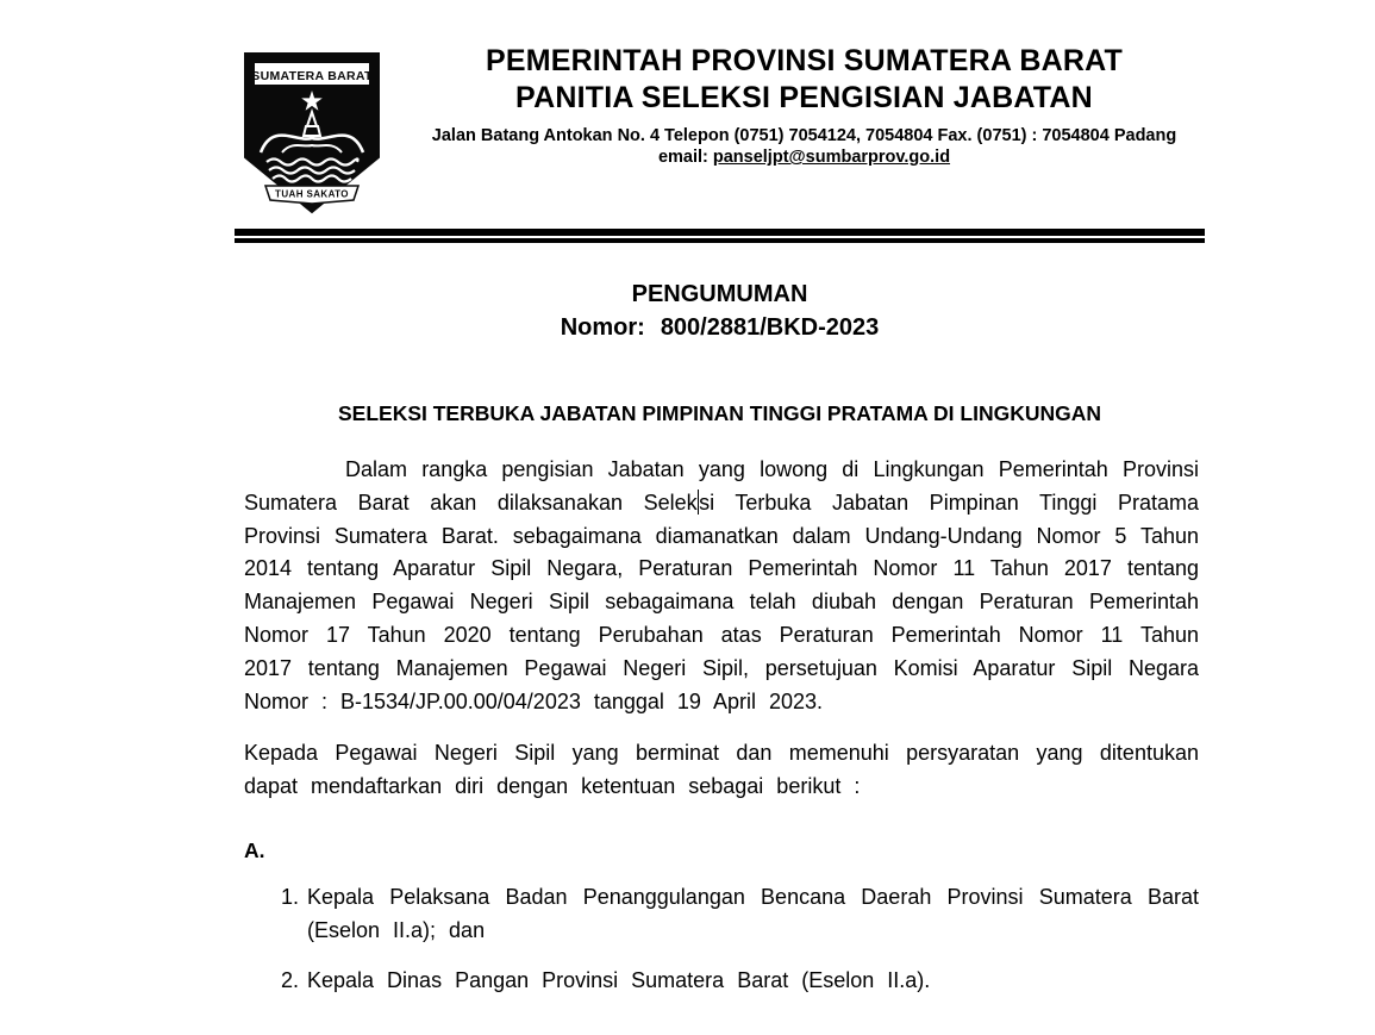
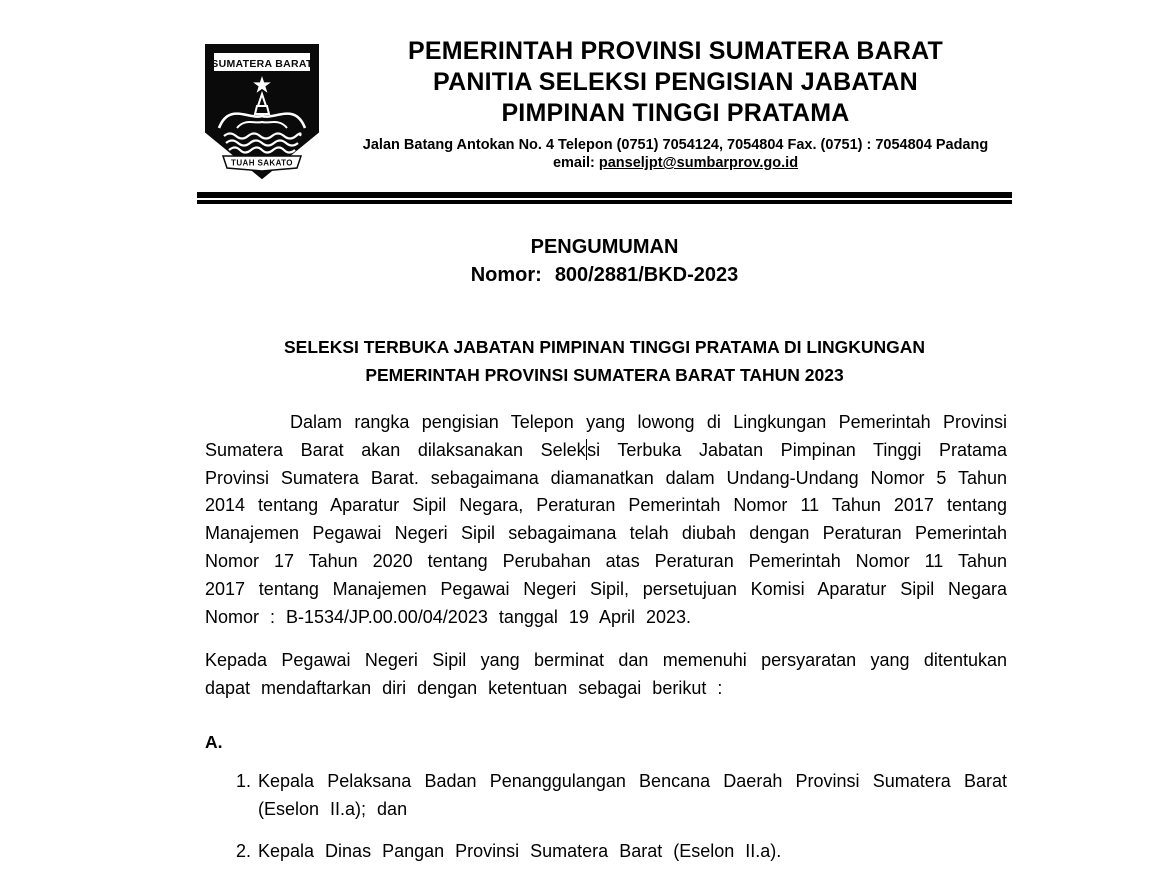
  SUMATERA BARAT
  TUAH SAKATO
  PEMERINTAH PROVINSI SUMATERA BARAT
  PANITIA SELEKSI PENGISIAN JABATAN
+ PIMPINAN TINGGI PRATAMA
  Jalan Batang Antokan No. 4 Telepon (0751) 7054124, 7054804 Fax. (0751) : 7054804 Padang
  email: panseljpt@sumbarprov.go.id
  PENGUMUMAN
  Nomor: 800/2881/BKD-2023
  SELEKSI TERBUKA JABATAN PIMPINAN TINGGI PRATAMA DI LINGKUNGAN
+ PEMERINTAH PROVINSI SUMATERA BARAT TAHUN 2023
- Dalam rangka pengisian Jabatan yang lowong di Lingkungan Pemerintah Provinsi Sumatera Barat akan dilaksanakan Seleksi Terbuka Jabatan Pimpinan Tinggi Pratama Provinsi Sumatera Barat. sebagaimana diamanatkan dalam Undang-Undang Nomor 5 Tahun 2014 tentang Aparatur Sipil Negara, Peraturan Pemerintah Nomor 11 Tahun 2017 tentang Manajemen Pegawai Negeri Sipil sebagaimana telah diubah dengan Peraturan Pemerintah Nomor 17 Tahun 2020 tentang Perubahan atas Peraturan Pemerintah Nomor 11 Tahun 2017 tentang Manajemen Pegawai Negeri Sipil, persetujuan Komisi Aparatur Sipil Negara Nomor : B-1534/JP.00.00/04/2023 tanggal 19 April 2023.
+ Dalam rangka pengisian Telepon yang lowong di Lingkungan Pemerintah Provinsi Sumatera Barat akan dilaksanakan Seleksi Terbuka Jabatan Pimpinan Tinggi Pratama Provinsi Sumatera Barat. sebagaimana diamanatkan dalam Undang-Undang Nomor 5 Tahun 2014 tentang Aparatur Sipil Negara, Peraturan Pemerintah Nomor 11 Tahun 2017 tentang Manajemen Pegawai Negeri Sipil sebagaimana telah diubah dengan Peraturan Pemerintah Nomor 17 Tahun 2020 tentang Perubahan atas Peraturan Pemerintah Nomor 11 Tahun 2017 tentang Manajemen Pegawai Negeri Sipil, persetujuan Komisi Aparatur Sipil Negara Nomor : B-1534/JP.00.00/04/2023 tanggal 19 April 2023.
  Kepada Pegawai Negeri Sipil yang berminat dan memenuhi persyaratan yang ditentukan dapat mendaftarkan diri dengan ketentuan sebagai berikut :
  A.
  1.
  Kepala Pelaksana Badan Penanggulangan Bencana Daerah Provinsi Sumatera Barat (Eselon II.a); dan
  2.
  Kepala Dinas Pangan Provinsi Sumatera Barat (Eselon II.a).
